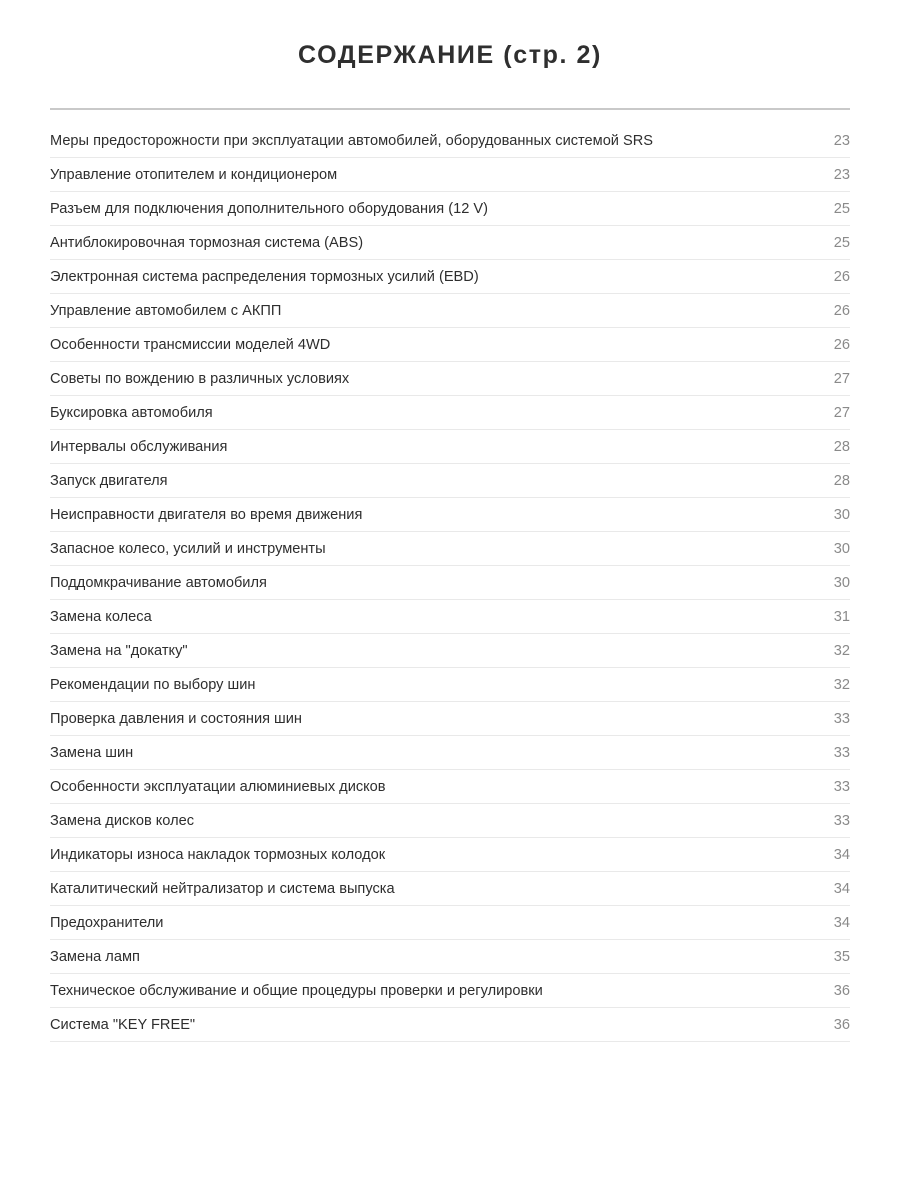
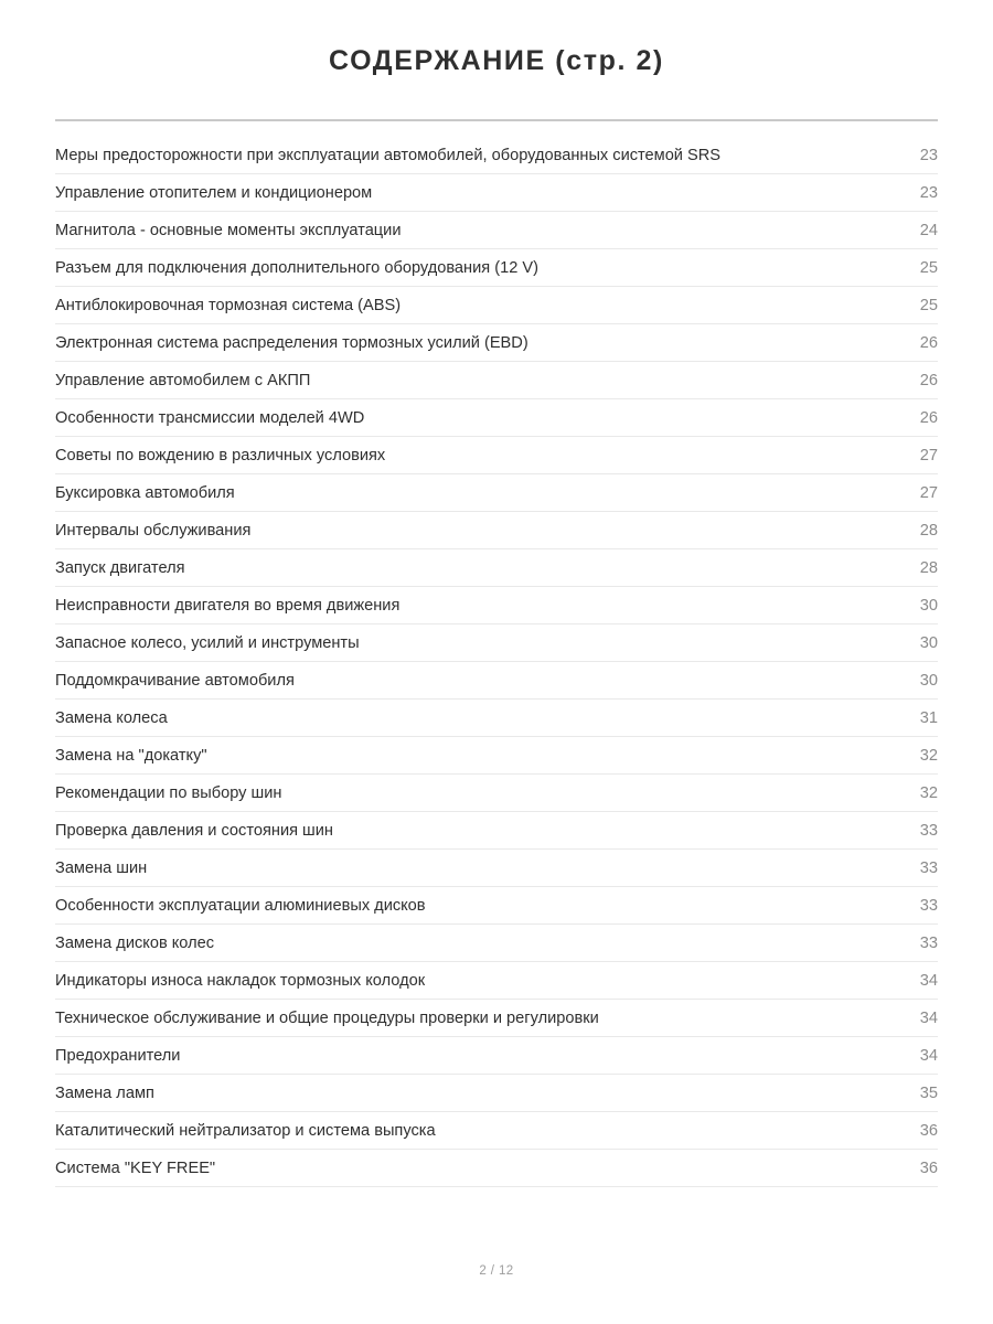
  СОДЕРЖАНИЕ (стр. 2)
  Меры предосторожности при эксплуатации автомобилей, оборудованных системой SRS
  23
  Управление отопителем и кондиционером
  23
+ Магнитола - основные моменты эксплуатации
+ 24
  Разъем для подключения дополнительного оборудования (12 V)
  25
  Антиблокировочная тормозная система (ABS)
  25
  Электронная система распределения тормозных усилий (EBD)
  26
  Управление автомобилем с АКПП
  26
  Особенности трансмиссии моделей 4WD
  26
  Советы по вождению в различных условиях
  27
  Буксировка автомобиля
  27
  Интервалы обслуживания
  28
  Запуск двигателя
  28
  Неисправности двигателя во время движения
  30
  Запасное колесо, усилий и инструменты
  30
  Поддомкрачивание автомобиля
  30
  Замена колеса
  31
  Замена на "докатку"
  32
  Рекомендации по выбору шин
  32
  Проверка давления и состояния шин
  33
  Замена шин
  33
  Особенности эксплуатации алюминиевых дисков
  33
  Замена дисков колес
  33
  Индикаторы износа накладок тормозных колодок
  34
- Каталитический нейтрализатор и система выпуска
+ Техническое обслуживание и общие процедуры проверки и регулировки
  34
  Предохранители
  34
  Замена ламп
  35
- Техническое обслуживание и общие процедуры проверки и регулировки
+ Каталитический нейтрализатор и система выпуска
  36
  Система "KEY FREE"
  36
+ 2 / 12
